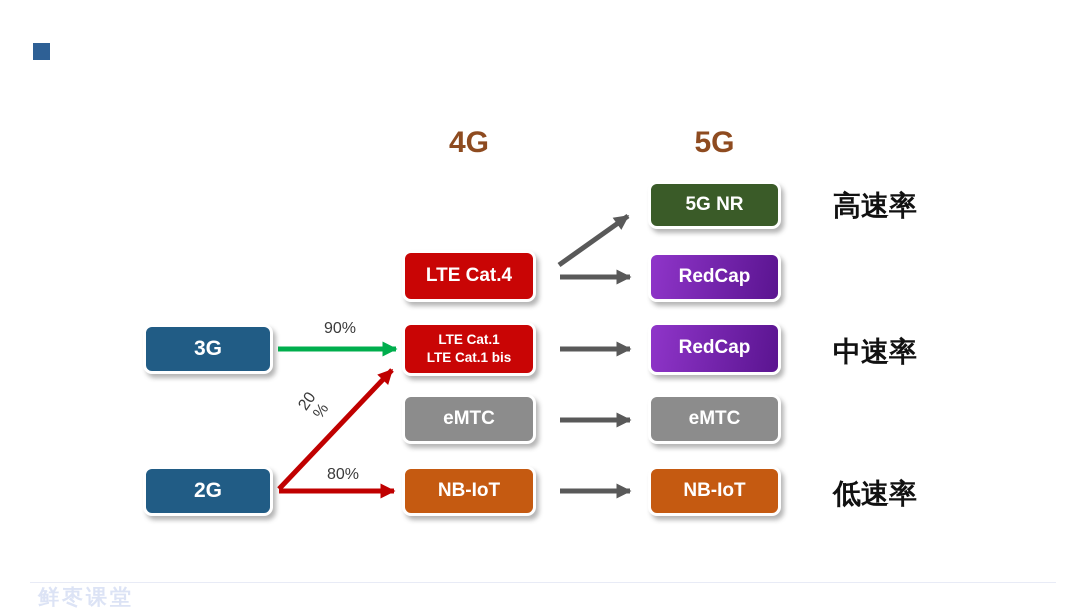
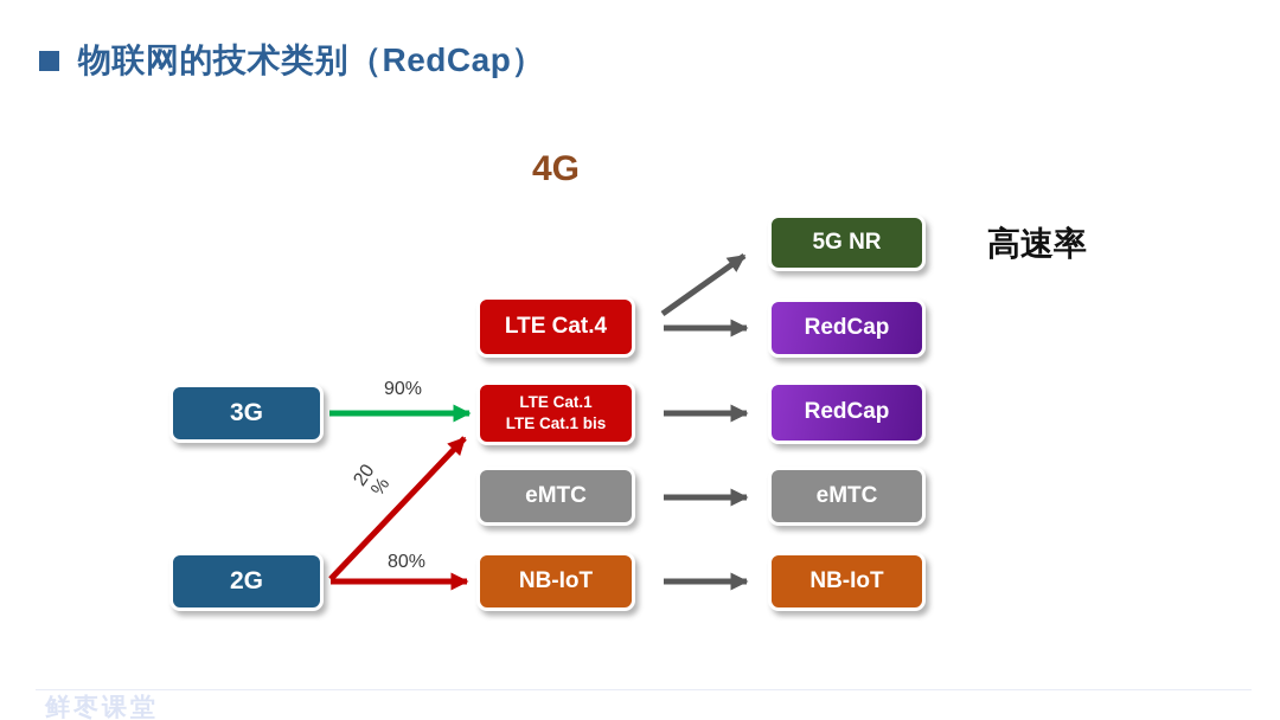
+ 物联网的技术类别（RedCap）
  4G
- 5G
  3G
  2G
  LTE Cat.4
  LTE Cat.1
  LTE Cat.1 bis
  eMTC
  NB-IoT
  5G NR
  RedCap
  RedCap
  eMTC
  NB-IoT
  高速率
- 中速率
- 低速率
  90%
  80%
  鲜枣课堂
